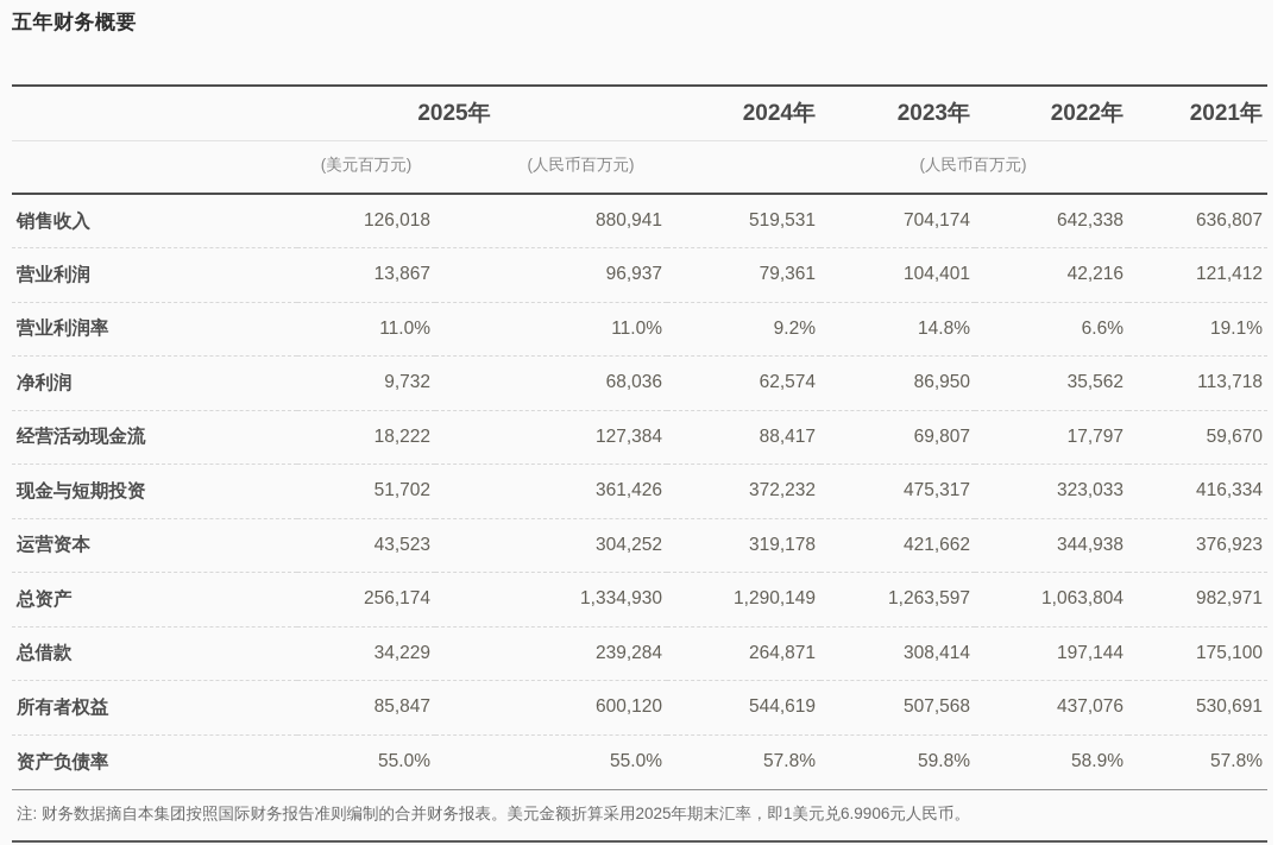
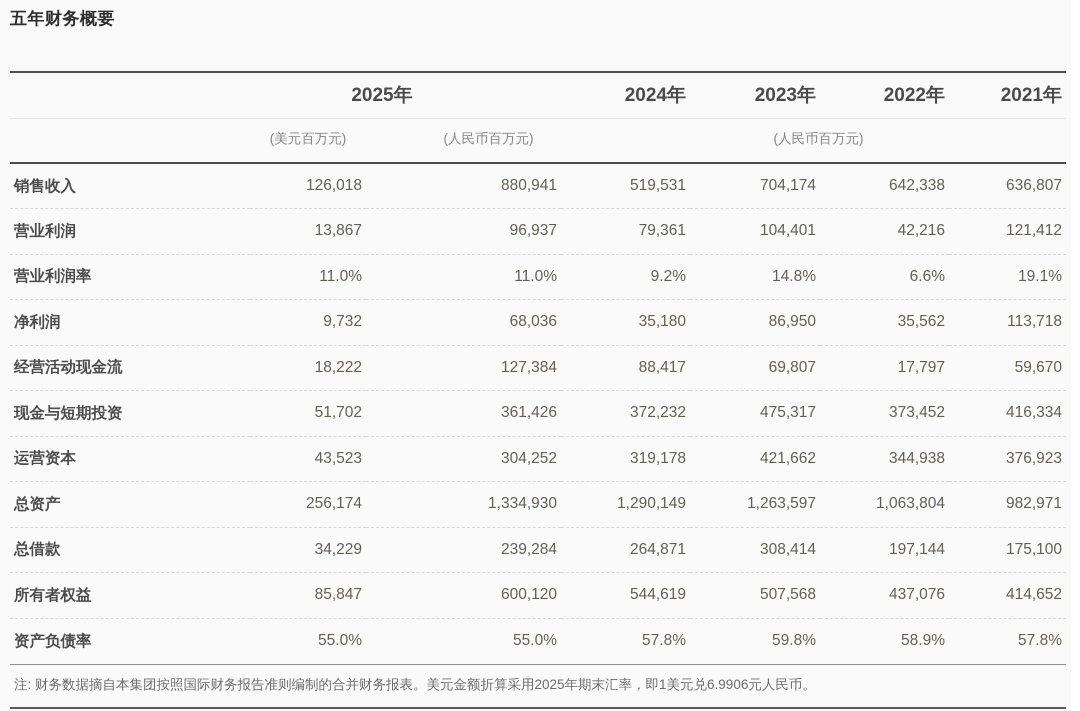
  五年财务概要
  	2025年	2024年	2023年	2022年	2021年
  	(美元百万元)	(人民币百万元)	(人民币百万元)
  销售收入	126,018	880,941	519,531	704,174	642,338	636,807
  营业利润	13,867	96,937	79,361	104,401	42,216	121,412
  营业利润率	11.0%	11.0%	9.2%	14.8%	6.6%	19.1%
- 净利润	9,732	68,036	62,574	86,950	35,562	113,718
+ 净利润	9,732	68,036	35,180	86,950	35,562	113,718
  经营活动现金流	18,222	127,384	88,417	69,807	17,797	59,670
- 现金与短期投资	51,702	361,426	372,232	475,317	323,033	416,334
+ 现金与短期投资	51,702	361,426	372,232	475,317	373,452	416,334
  运营资本	43,523	304,252	319,178	421,662	344,938	376,923
  总资产	256,174	1,334,930	1,290,149	1,263,597	1,063,804	982,971
  总借款	34,229	239,284	264,871	308,414	197,144	175,100
- 所有者权益	85,847	600,120	544,619	507,568	437,076	530,691
+ 所有者权益	85,847	600,120	544,619	507,568	437,076	414,652
  资产负债率	55.0%	55.0%	57.8%	59.8%	58.9%	57.8%
  注: 财务数据摘自本集团按照国际财务报告准则编制的合并财务报表。美元金额折算采用2025年期末汇率，即1美元兑6.9906元人民币。
